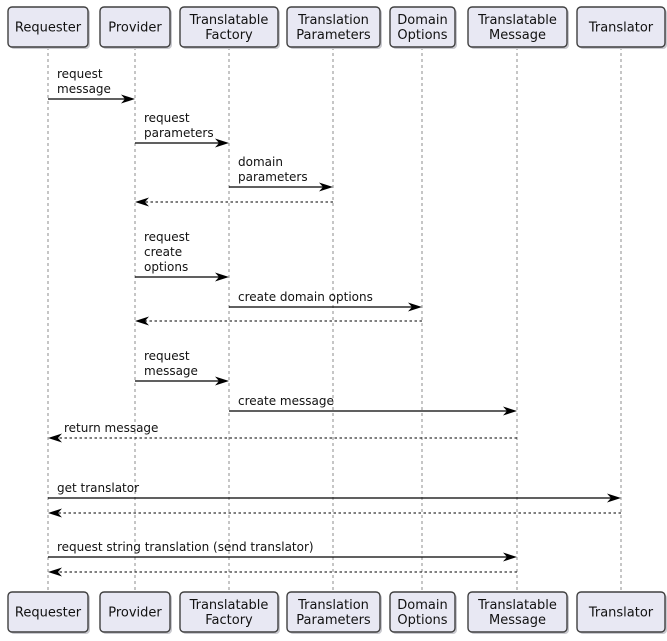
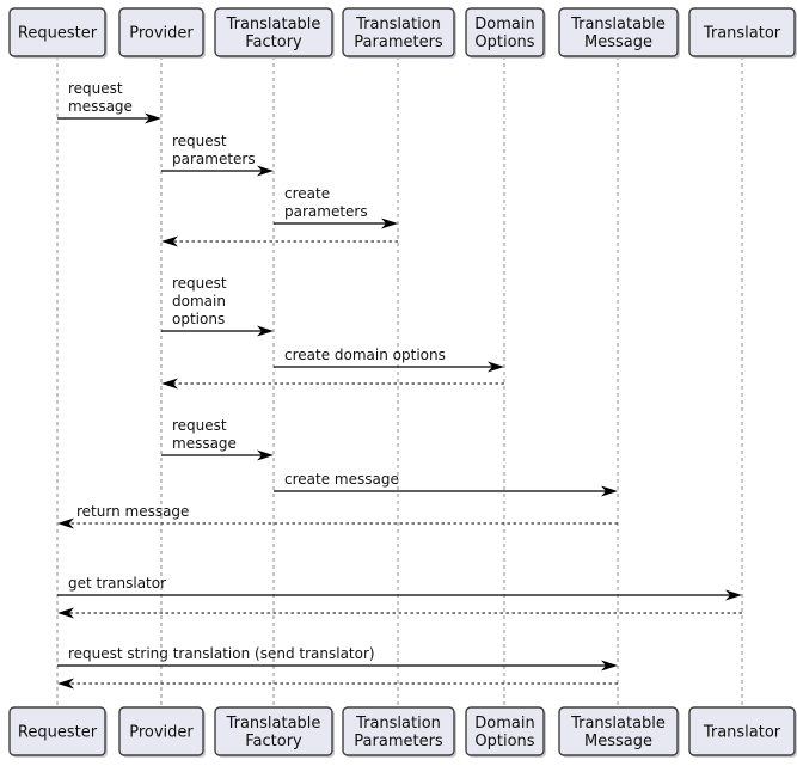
  Requester
  Requester
  Provider
  Provider
  Translatable
  Factory
  Translatable
  Factory
  Translation
  Parameters
  Translation
  Parameters
  Domain
  Options
  Domain
  Options
  Translatable
  Message
  Translatable
  Message
  Translator
  Translator
  request
  message
  request
  parameters
- domain
+ create
  parameters
  request
- create
+ domain
  options
  create domain options
  request
  message
  create message
  return message
  get translator
  request string translation (send translator)
